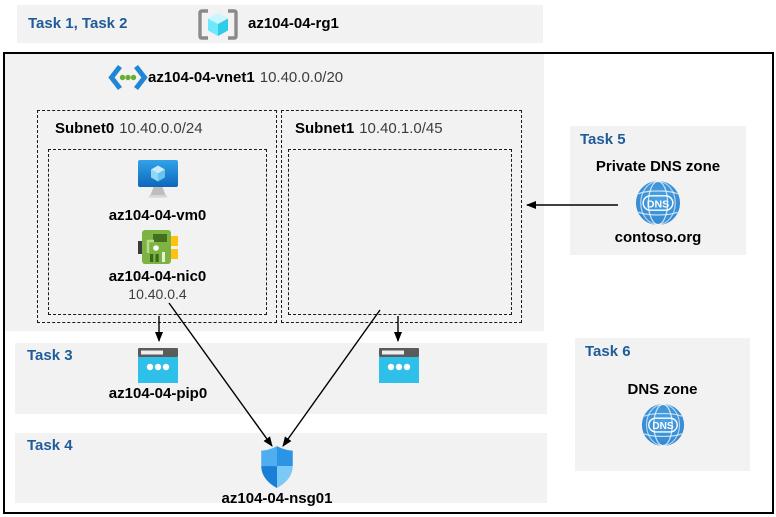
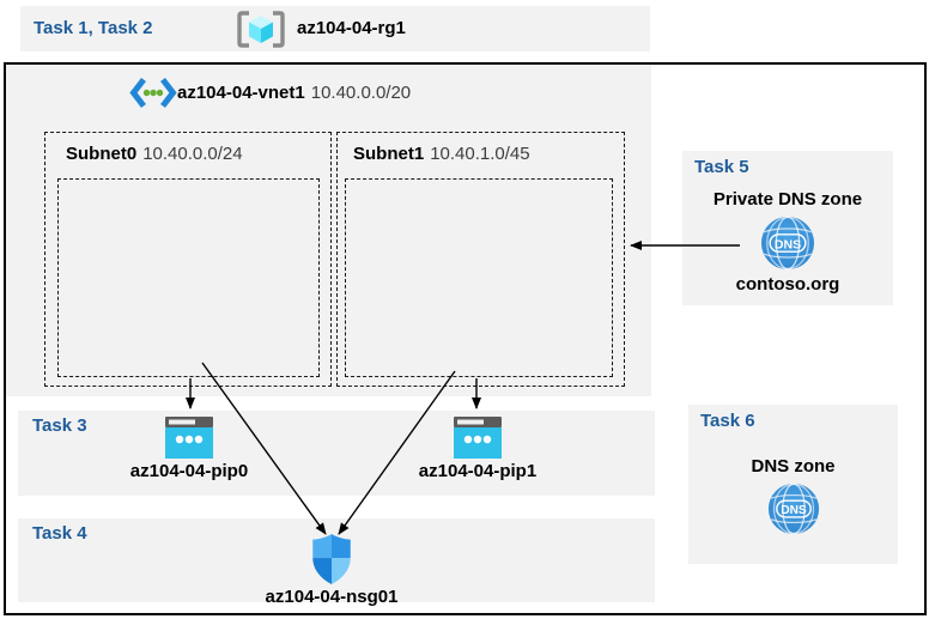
  Task 1, Task 2
  az104-04-rg1
  az104-04-vnet1 10.40.0.0/20
  Subnet0 10.40.0.0/24
  Subnet1 10.40.1.0/45
- az104-04-vm0
- az104-04-nic0
- 10.40.0.4
  Task 3
  az104-04-pip0
+ az104-04-pip1
  Task 4
  az104-04-nsg01
  Task 5
  Private DNS zone
  DNS
  contoso.org
  Task 6
  DNS zone
  DNS
